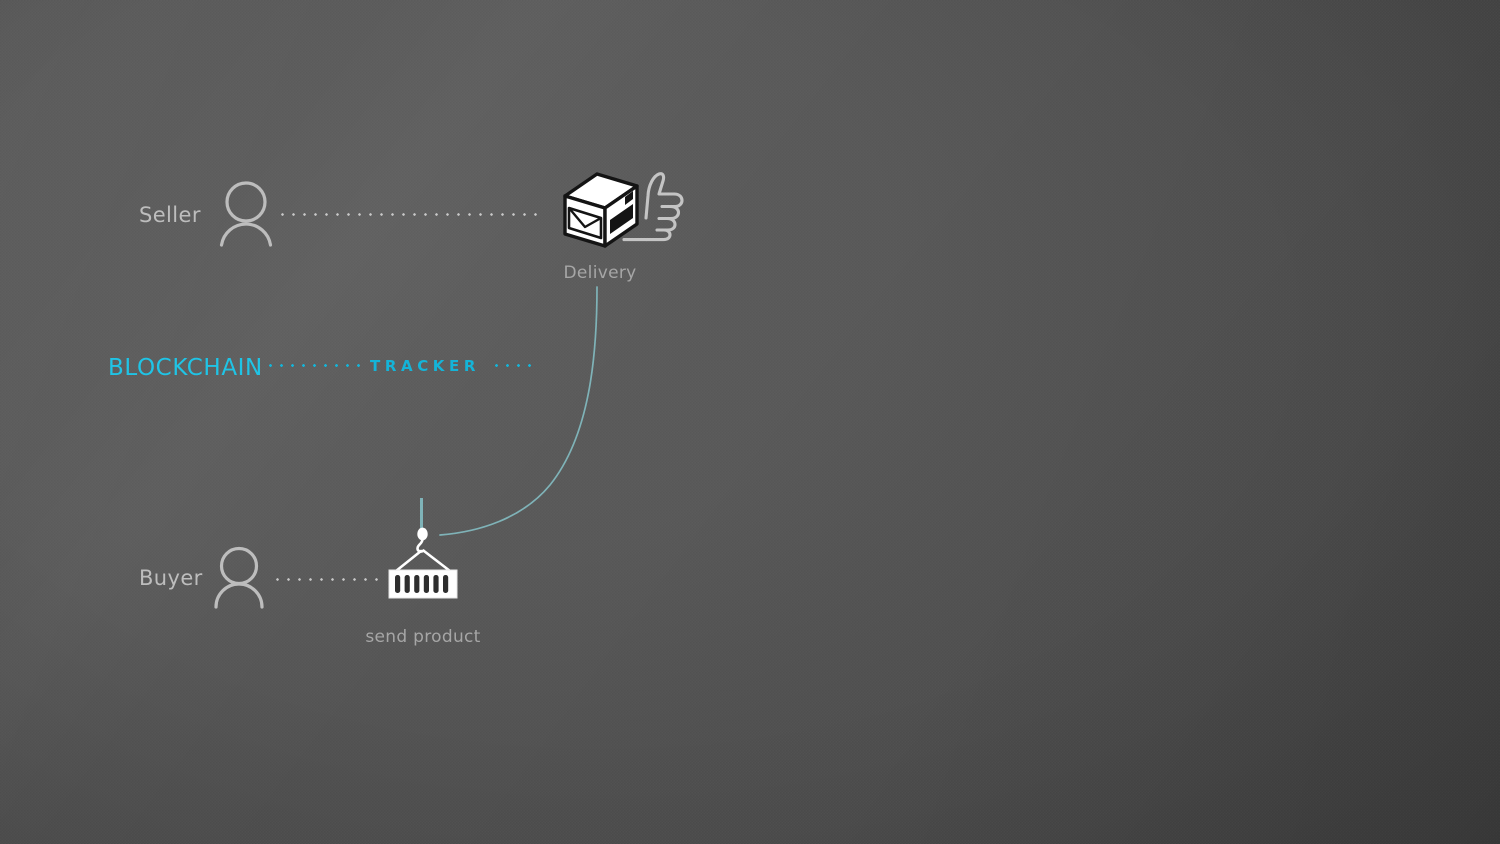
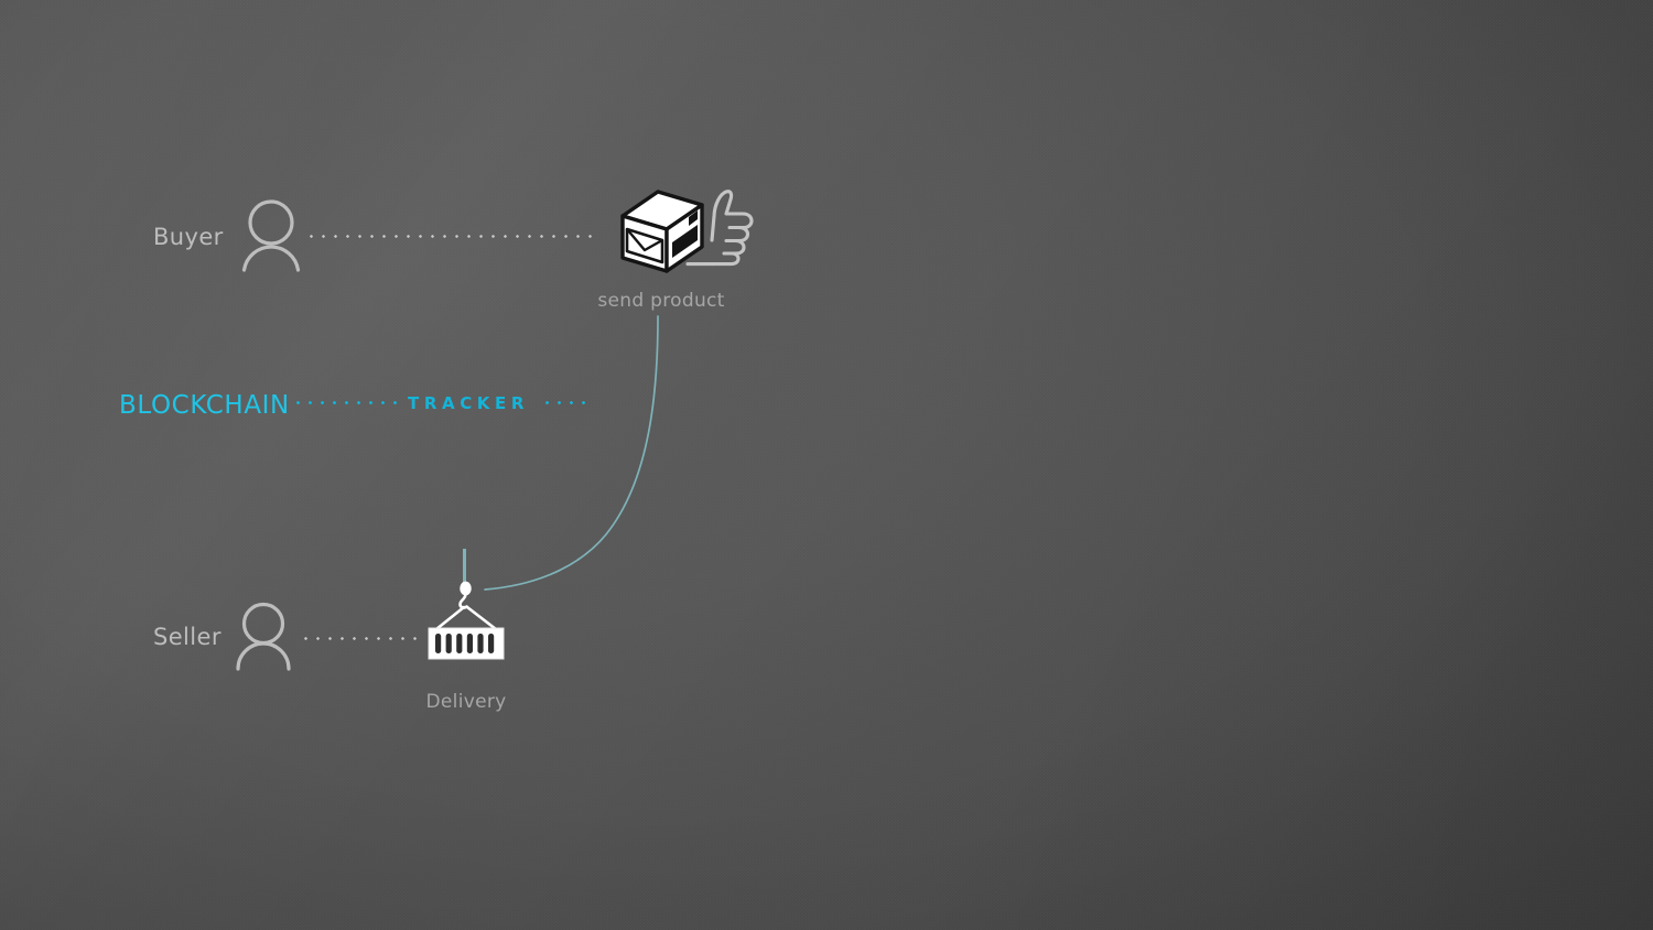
- Seller
+ Buyer
- Delivery
+ send product
  BLOCKCHAIN
  TRACKER
- Buyer
+ Seller
- send product
+ Delivery
